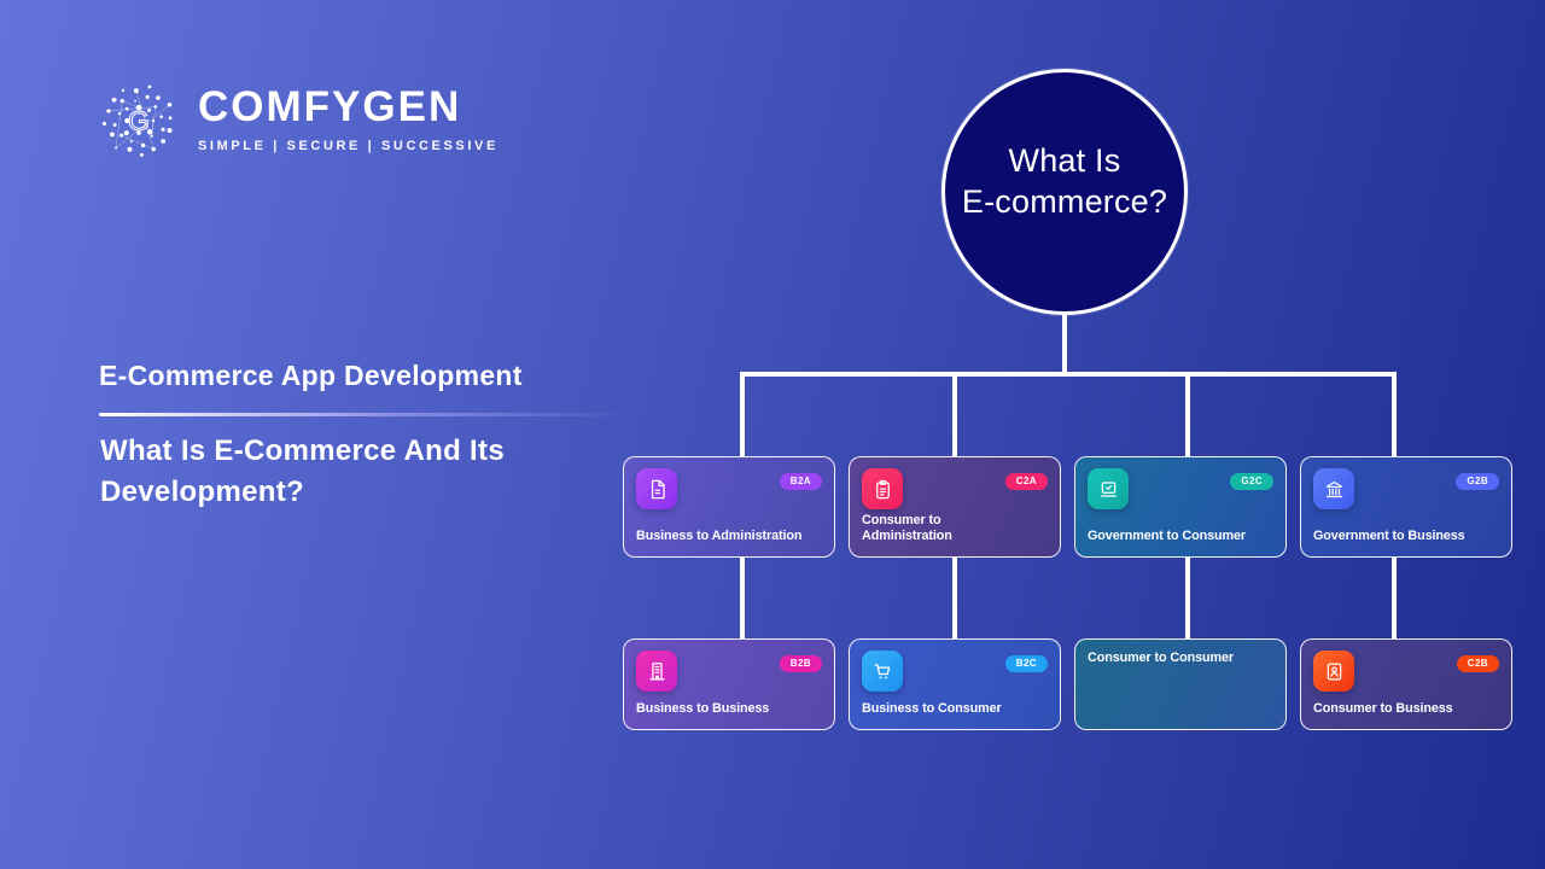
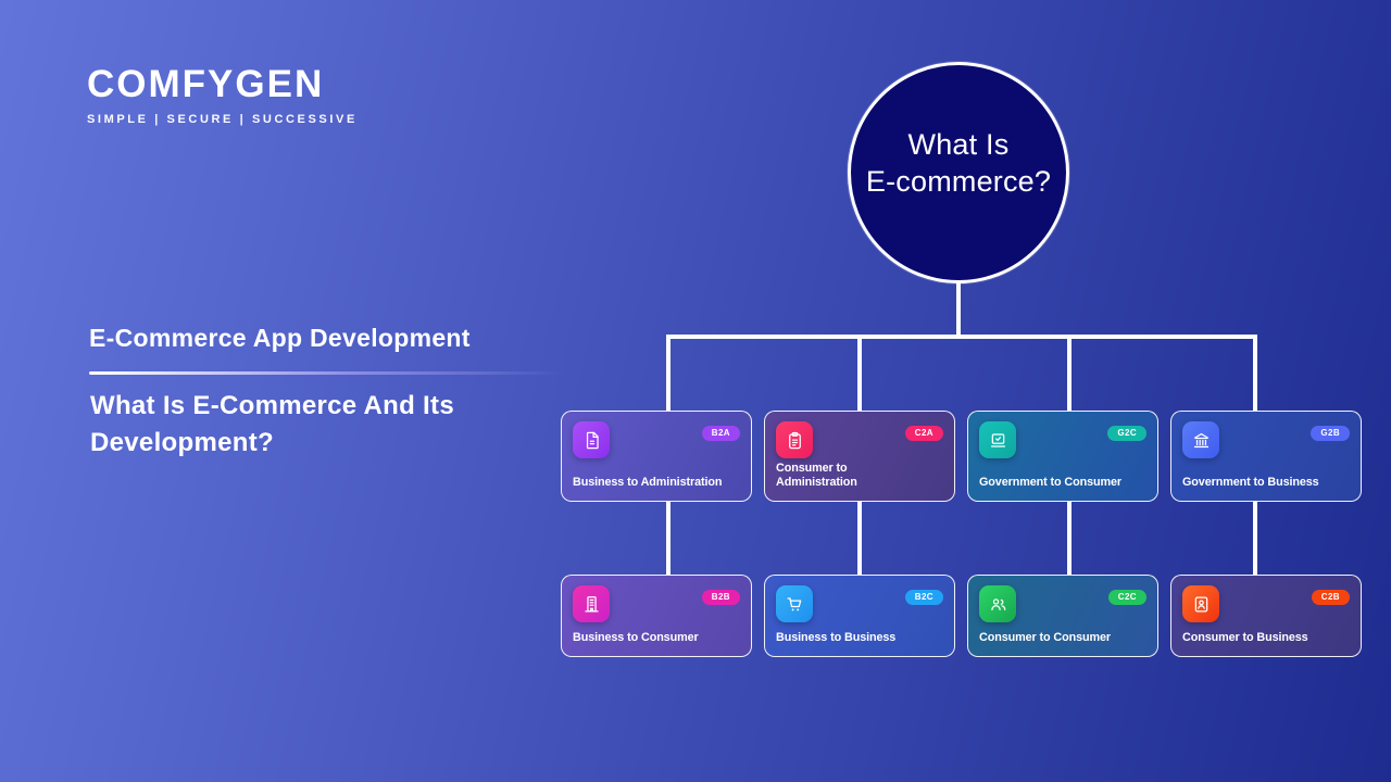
- G
  COMFYGEN
  SIMPLE | SECURE | SUCCESSIVE
  E-Commerce App Development
  What Is E-Commerce And Its Development?
  What Is
  E-commerce?
  B2A
  Business to Administration
  C2A
  Consumer to Administration
  G2C
  Government to Consumer
  G2B
  Government to Business
  B2B
- Business to Business
+ Business to Consumer
  B2C
- Business to Consumer
+ Business to Business
+ C2C
  Consumer to Consumer
  C2B
  Consumer to Business
